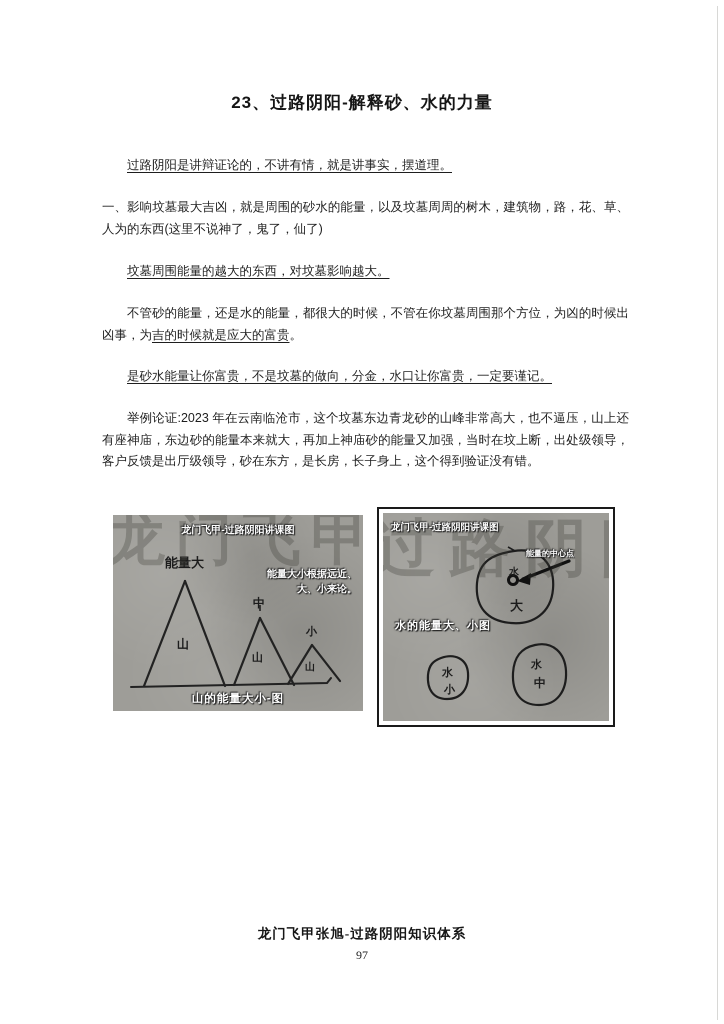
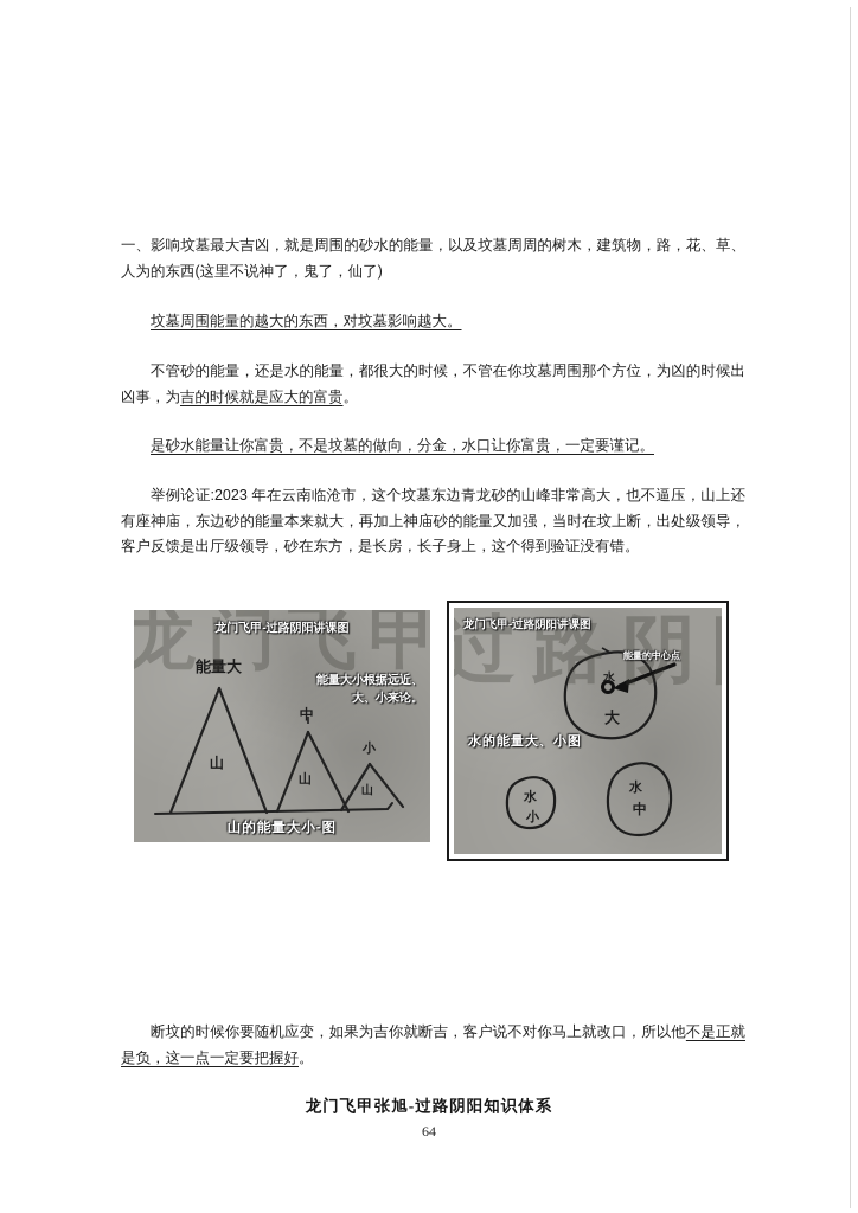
- 23、过路阴阳-解释砂、水的力量
- 过路阴阳是讲辩证论的，不讲有情，就是讲事实，摆道理。
  一、影响坟墓最大吉凶，就是周围的砂水的能量，以及坟墓周周的树木，建筑物，路，花、草、人为的东西(这里不说神了，鬼了，仙了)
  坟墓周围能量的越大的东西，对坟墓影响越大。
  不管砂的能量，还是水的能量，都很大的时候，不管在你坟墓周围那个方位，为凶的时候出凶事，为吉的时候就是应大的富贵。
  是砂水能量让你富贵，不是坟墓的做向，分金，水口让你富贵，一定要谨记。
  举例论证:2023 年在云南临沧市，这个坟墓东边青龙砂的山峰非常高大，也不逼压，山上还有座神庙，东边砂的能量本来就大，再加上神庙砂的能量又加强，当时在坟上断，出处级领导，客户反馈是出厅级领导，砂在东方，是长房，长子身上，这个得到验证没有错。
  龙门飞甲
  龙门飞甲-过路阴阳讲课图
  能量大小根据远近、大、小来论。
  能量大
  中
  小
  山
  山
  山
  山的能量大小-图
  过路阴
  龙门飞甲-过路阴阳讲课图
  能量的中心点
  水的能量大、小图
  水
  大
  水
  小
  水
  中
+ 断坟的时候你要随机应变，如果为吉你就断吉，客户说不对你马上就改口，所以他不是正就是负，这一点一定要把握好。
  龙门飞甲张旭-过路阴阳知识体系
- 97
+ 64
